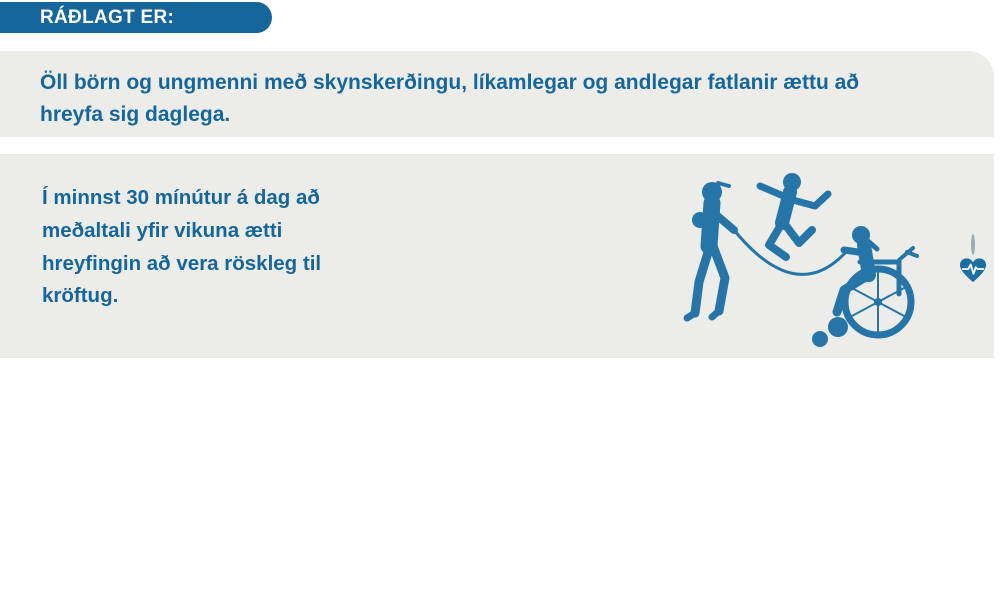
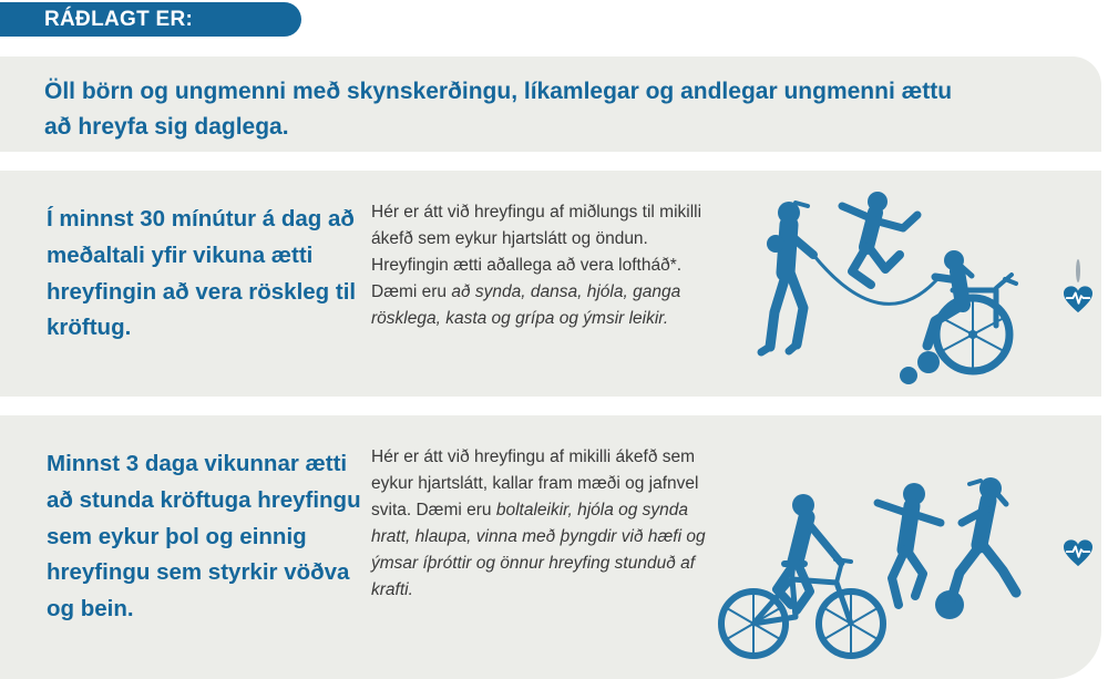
  RÁÐLAGT ER:
- Öll börn og ungmenni með skynskerðingu, líkamlegar og andlegar fatlanir ættu að hreyfa sig daglega.
+ Öll börn og ungmenni með skynskerðingu, líkamlegar og andlegar ungmenni ættu að hreyfa sig daglega.
  Í minnst 30 mínútur á dag að meðaltali yfir vikuna ætti hreyfingin að vera röskleg til kröftug.
+ Hér er átt við hreyfingu af miðlungs til mikilli ákefð sem eykur hjartslátt og öndun. Hreyfingin ætti aðallega að vera loftháð*. Dæmi eru að synda, dansa, hjóla, ganga rösklega, kasta og grípa og ýmsir leikir.
+ Minnst 3 daga vikunnar ætti að stunda kröftuga hreyfingu sem eykur þol og einnig hreyfingu sem styrkir vöðva og bein.
+ Hér er átt við hreyfingu af mikilli ákefð sem eykur hjartslátt, kallar fram mæði og jafnvel svita. Dæmi eru boltaleikir, hjóla og synda hratt, hlaupa, vinna með þyngdir við hæfi og ýmsar íþróttir og önnur hreyfing stunduð af krafti.
